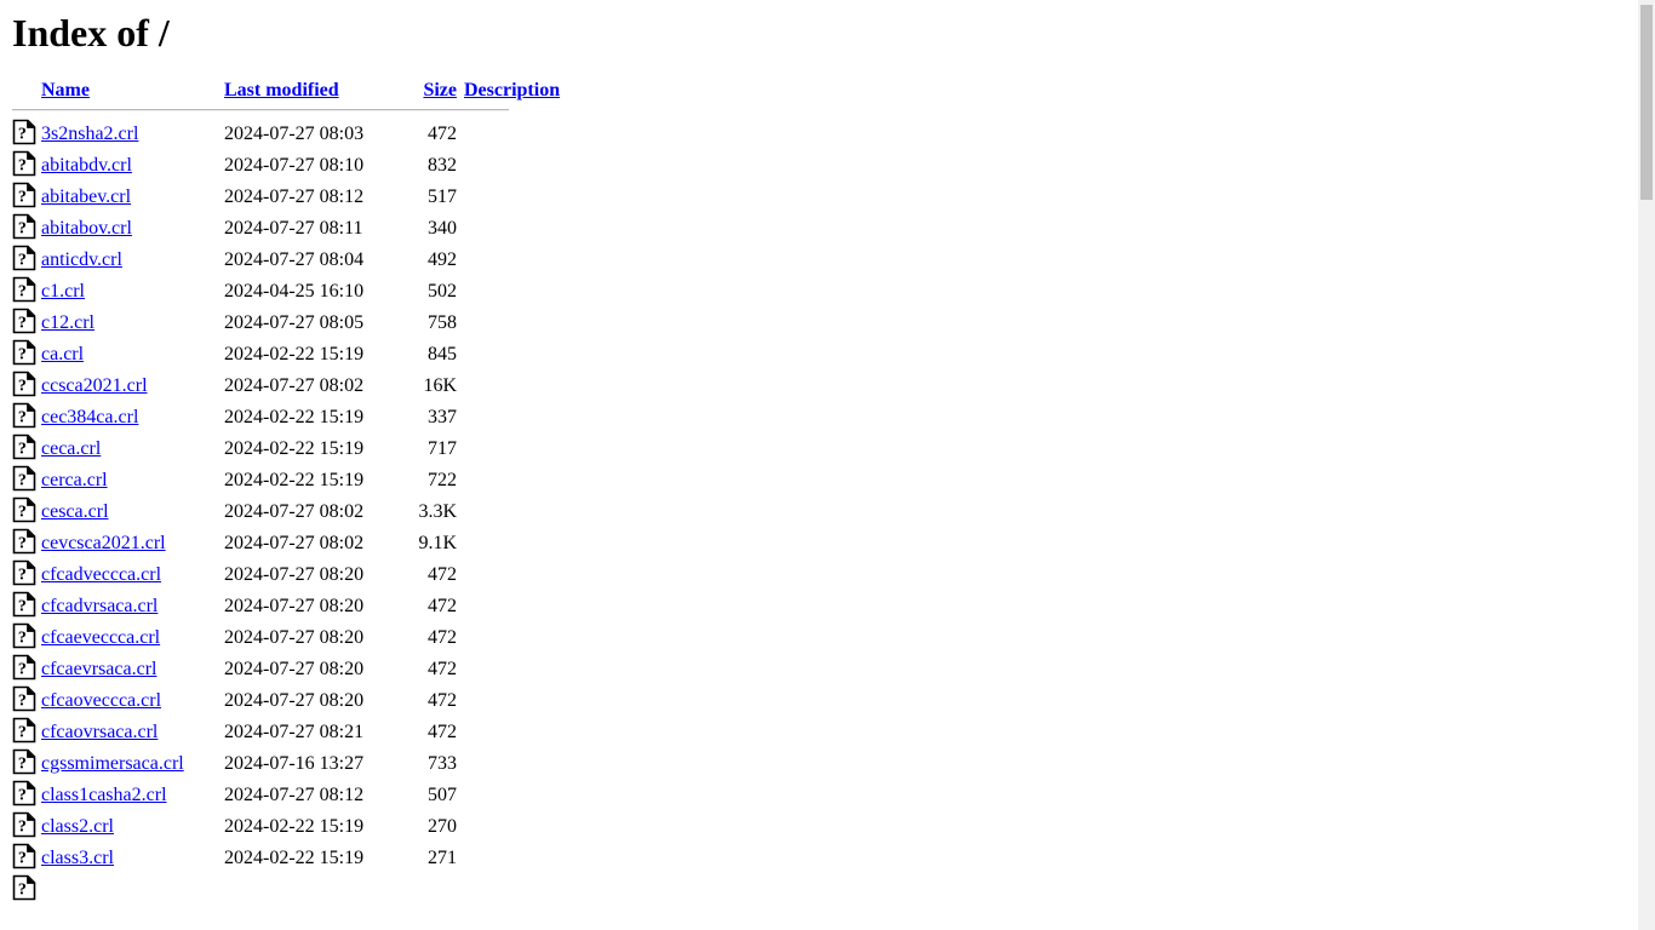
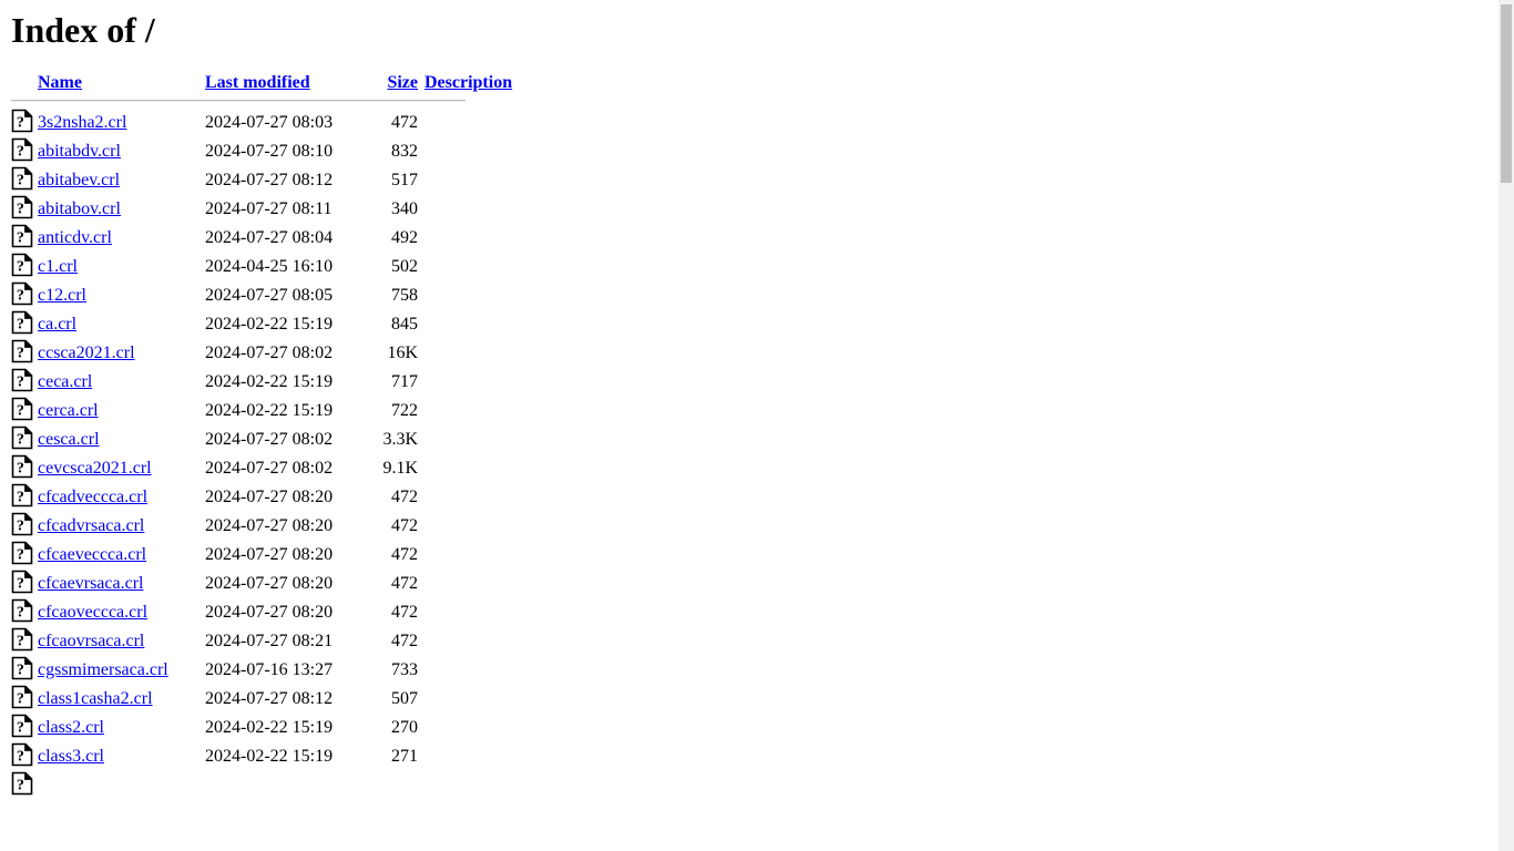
  Index of /
  	Name	Last modified	Size	Description
  ?	3s2nsha2.crl	2024-07-27 08:03	472
  ?	abitabdv.crl	2024-07-27 08:10	832
  ?	abitabev.crl	2024-07-27 08:12	517
  ?	abitabov.crl	2024-07-27 08:11	340
  ?	anticdv.crl	2024-07-27 08:04	492
  ?	c1.crl	2024-04-25 16:10	502
  ?	c12.crl	2024-07-27 08:05	758
  ?	ca.crl	2024-02-22 15:19	845
  ?	ccsca2021.crl	2024-07-27 08:02	16K
- ?	cec384ca.crl	2024-02-22 15:19	337
  ?	ceca.crl	2024-02-22 15:19	717
  ?	cerca.crl	2024-02-22 15:19	722
  ?	cesca.crl	2024-07-27 08:02	3.3K
  ?	cevcsca2021.crl	2024-07-27 08:02	9.1K
  ?	cfcadveccca.crl	2024-07-27 08:20	472
  ?	cfcadvrsaca.crl	2024-07-27 08:20	472
  ?	cfcaeveccca.crl	2024-07-27 08:20	472
  ?	cfcaevrsaca.crl	2024-07-27 08:20	472
  ?	cfcaoveccca.crl	2024-07-27 08:20	472
  ?	cfcaovrsaca.crl	2024-07-27 08:21	472
  ?	cgssmimersaca.crl	2024-07-16 13:27	733
  ?	class1casha2.crl	2024-07-27 08:12	507
  ?	class2.crl	2024-02-22 15:19	270
  ?	class3.crl	2024-02-22 15:19	271
  ?
